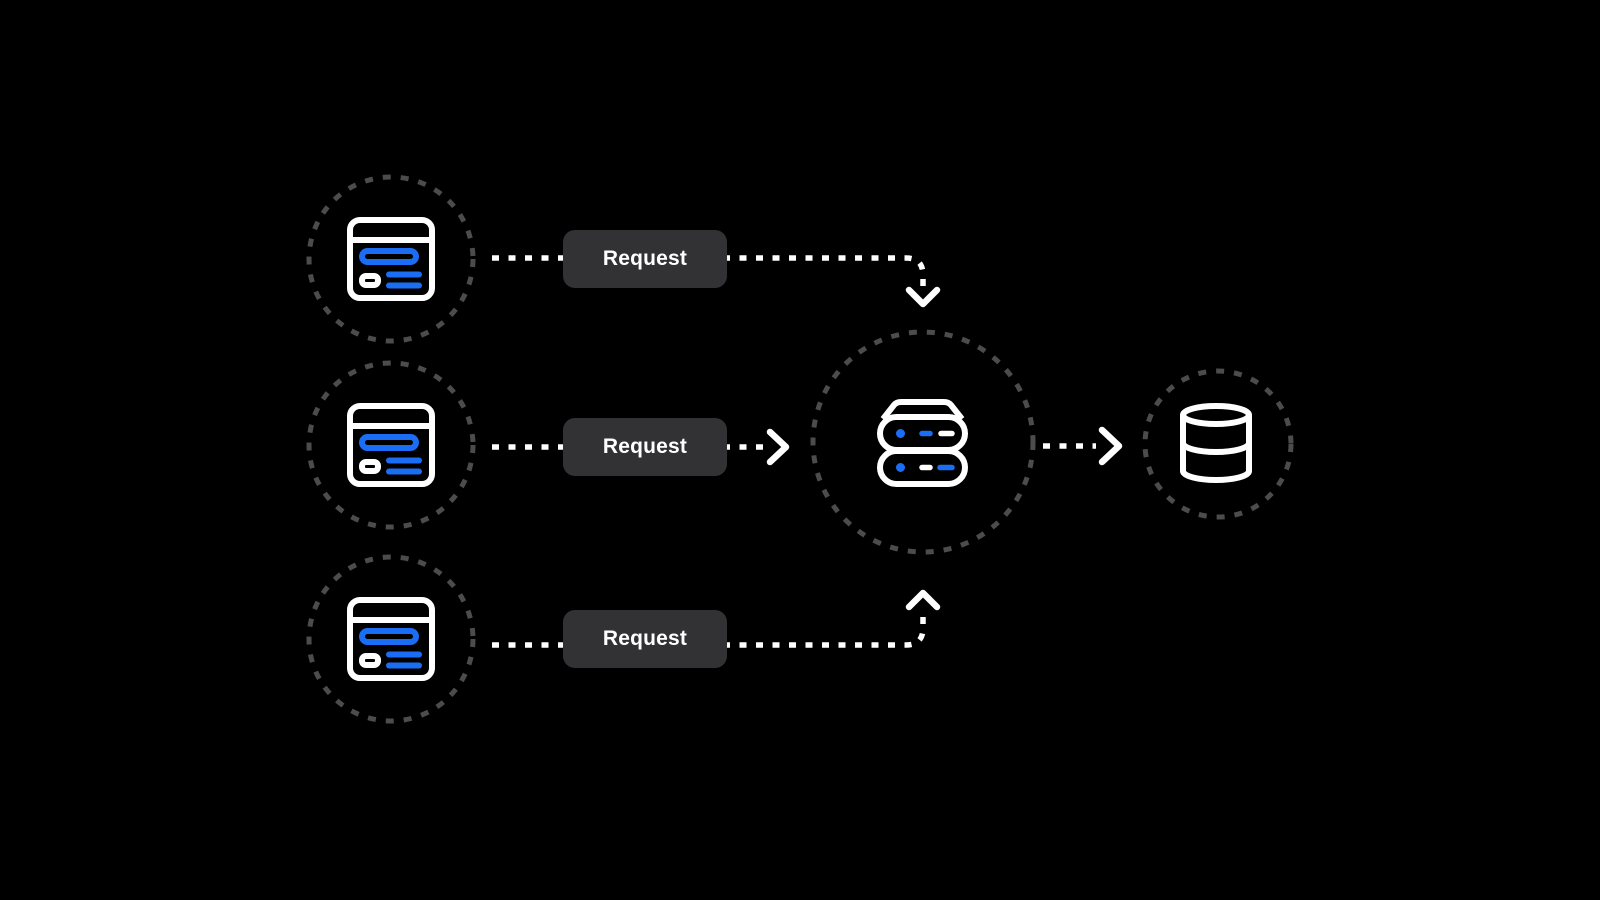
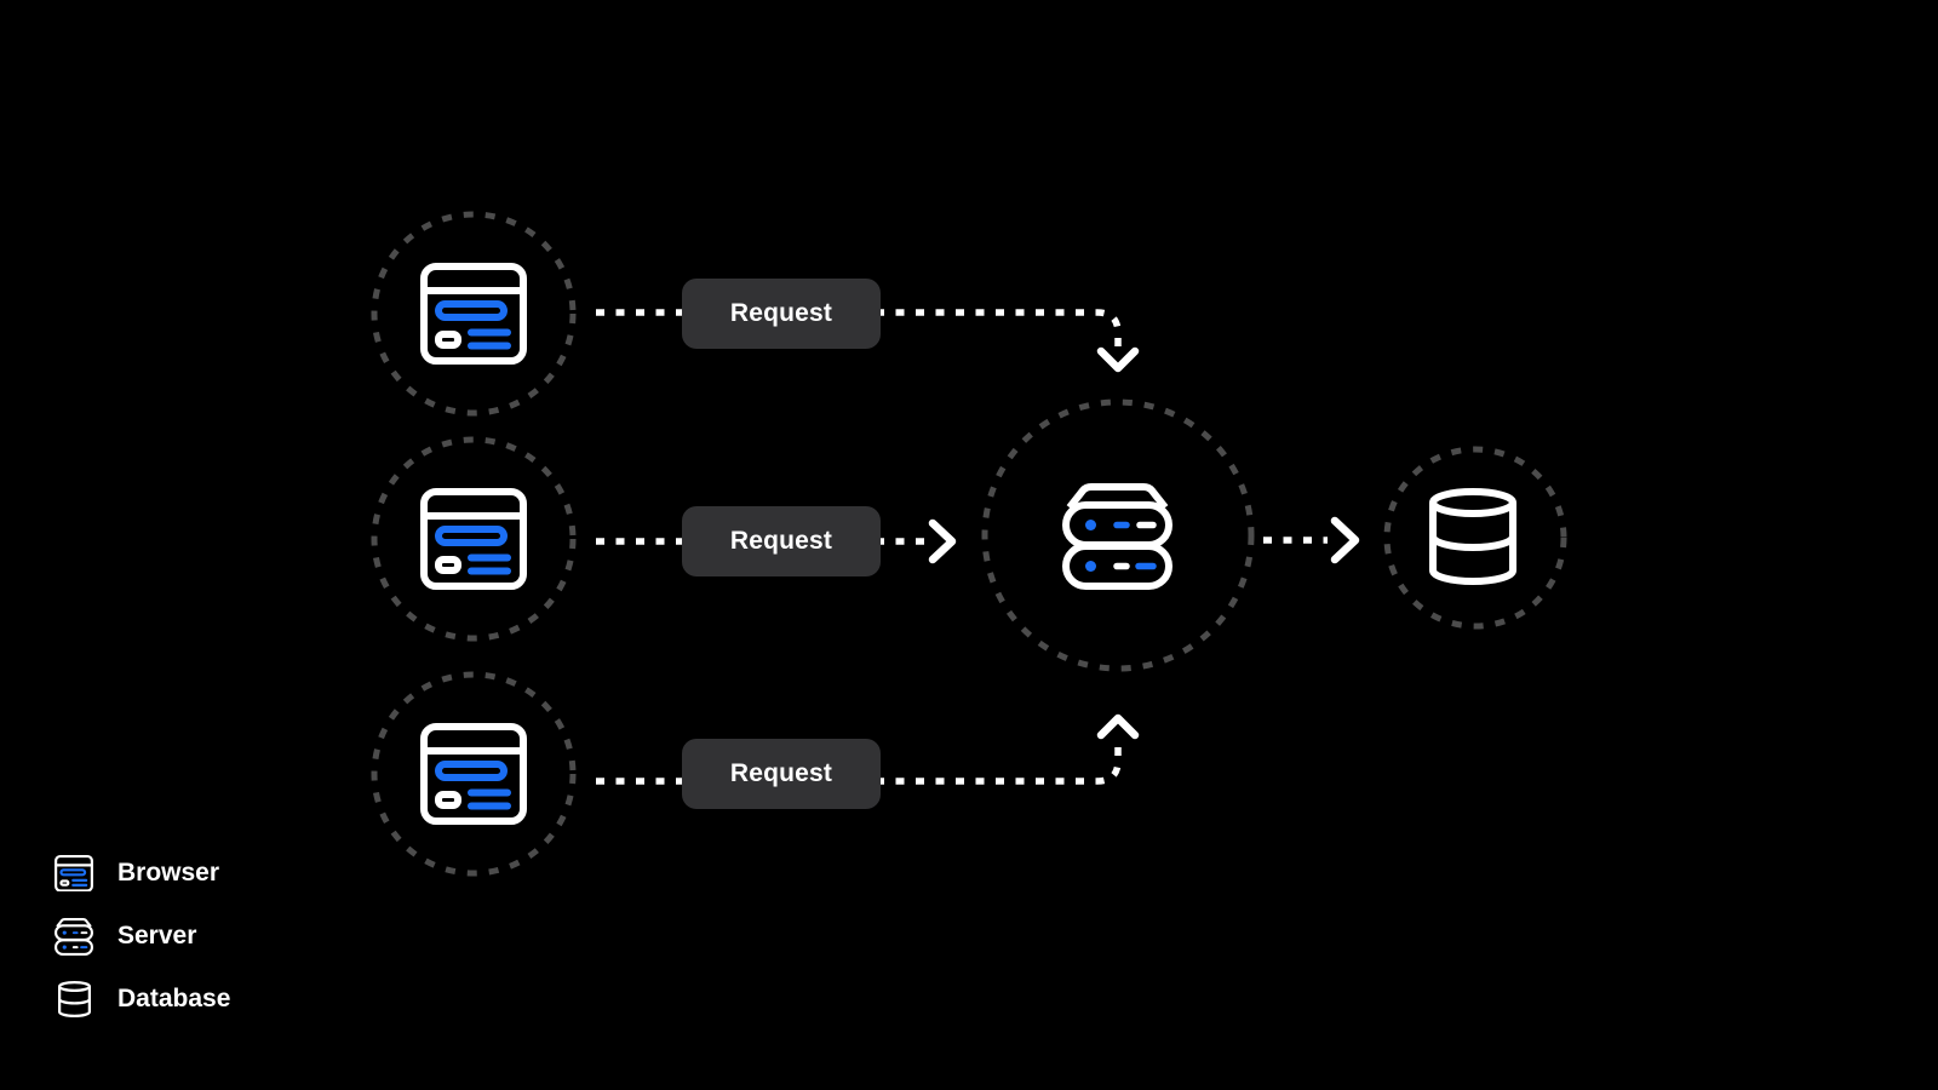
  Request
  Request
  Request
+ Browser
+ Server
+ Database
